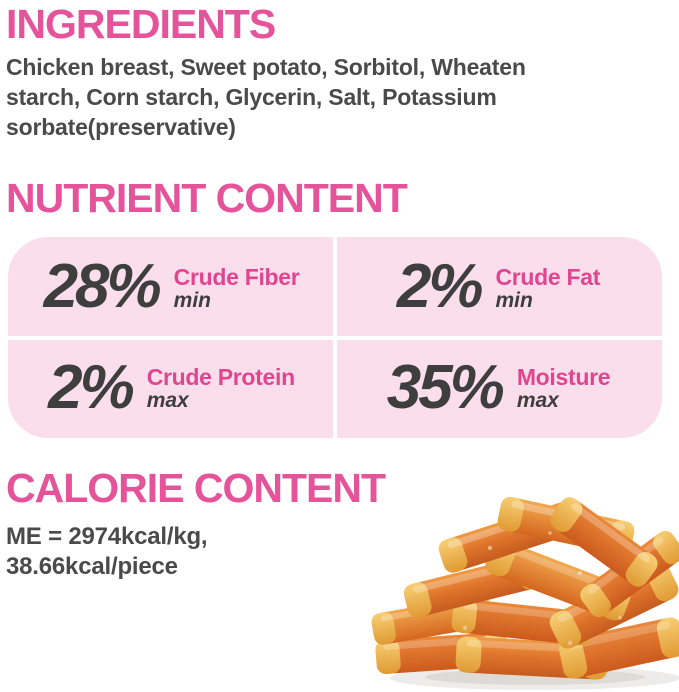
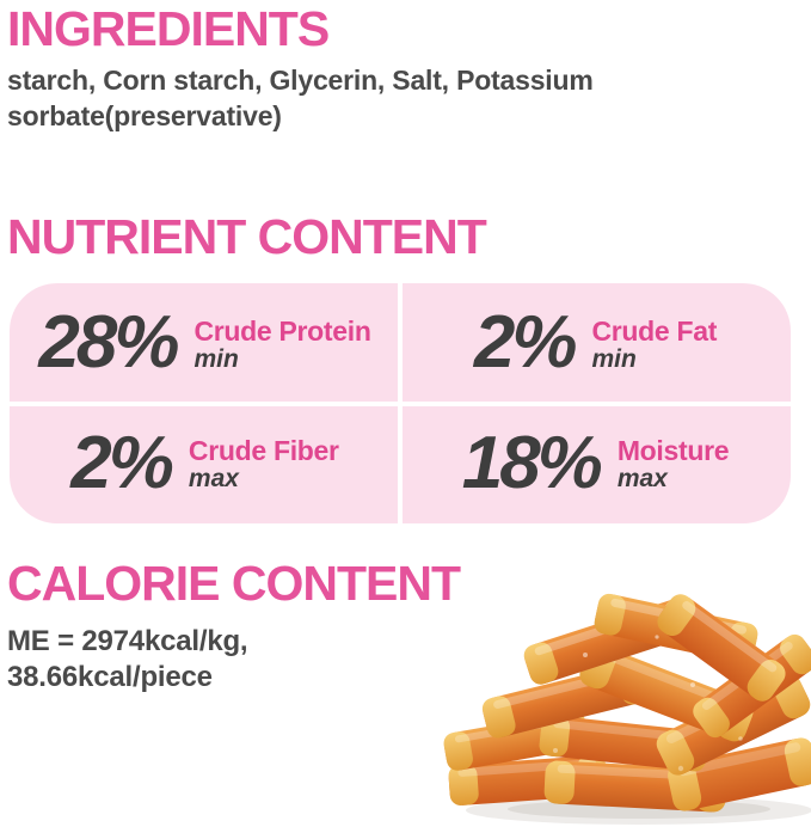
  INGREDIENTS
- Chicken breast, Sweet potato, Sorbitol, Wheaten
  starch, Corn starch, Glycerin, Salt, Potassium
  sorbate(preservative)
  NUTRIENT CONTENT
  28%
- Crude Fiber
+ Crude Protein
  min
  2%
  Crude Fat
  min
  2%
- Crude Protein
+ Crude Fiber
  max
- 35%
+ 18%
  Moisture
  max
  CALORIE CONTENT
  ME = 2974kcal/kg,
  38.66kcal/piece
